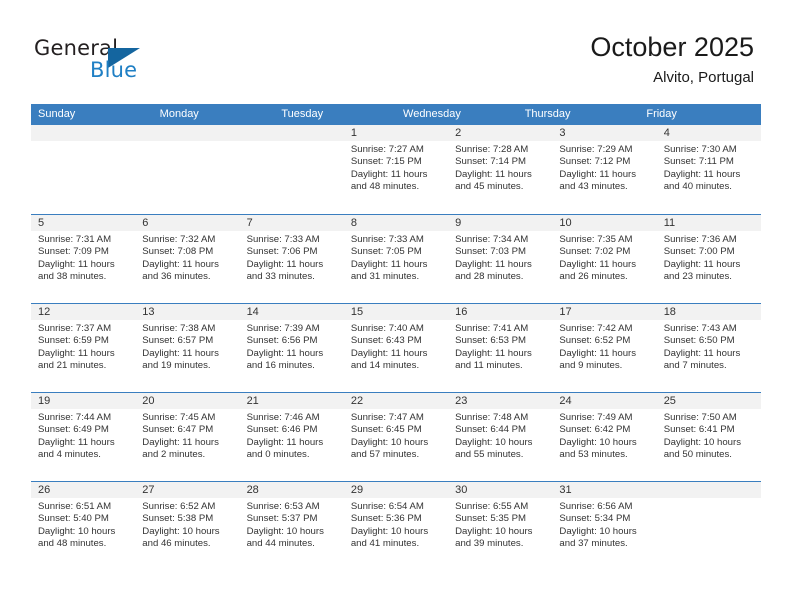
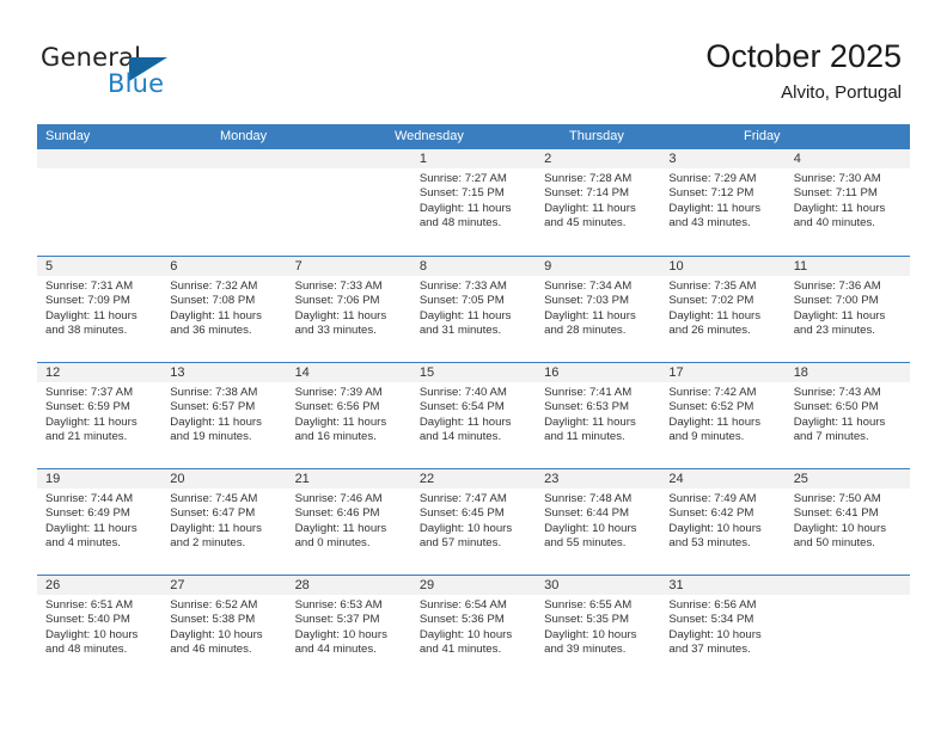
  General
  Blue
  October 2025
  Alvito, Portugal
  Sunday
  Monday
- Tuesday
  Wednesday
  Thursday
  Friday
  1
  Sunrise: 7:27 AM
  Sunset: 7:15 PM
  Daylight: 11 hours
  and 48 minutes.
  2
  Sunrise: 7:28 AM
  Sunset: 7:14 PM
  Daylight: 11 hours
  and 45 minutes.
  3
  Sunrise: 7:29 AM
  Sunset: 7:12 PM
  Daylight: 11 hours
  and 43 minutes.
  4
  Sunrise: 7:30 AM
  Sunset: 7:11 PM
  Daylight: 11 hours
  and 40 minutes.
  5
  Sunrise: 7:31 AM
  Sunset: 7:09 PM
  Daylight: 11 hours
  and 38 minutes.
  6
  Sunrise: 7:32 AM
  Sunset: 7:08 PM
  Daylight: 11 hours
  and 36 minutes.
  7
  Sunrise: 7:33 AM
  Sunset: 7:06 PM
  Daylight: 11 hours
  and 33 minutes.
  8
  Sunrise: 7:33 AM
  Sunset: 7:05 PM
  Daylight: 11 hours
  and 31 minutes.
  9
  Sunrise: 7:34 AM
  Sunset: 7:03 PM
  Daylight: 11 hours
  and 28 minutes.
  10
  Sunrise: 7:35 AM
  Sunset: 7:02 PM
  Daylight: 11 hours
  and 26 minutes.
  11
  Sunrise: 7:36 AM
  Sunset: 7:00 PM
  Daylight: 11 hours
  and 23 minutes.
  12
  Sunrise: 7:37 AM
  Sunset: 6:59 PM
  Daylight: 11 hours
  and 21 minutes.
  13
  Sunrise: 7:38 AM
  Sunset: 6:57 PM
  Daylight: 11 hours
  and 19 minutes.
  14
  Sunrise: 7:39 AM
  Sunset: 6:56 PM
  Daylight: 11 hours
  and 16 minutes.
  15
  Sunrise: 7:40 AM
- Sunset: 6:43 PM
+ Sunset: 6:54 PM
  Daylight: 11 hours
  and 14 minutes.
  16
  Sunrise: 7:41 AM
  Sunset: 6:53 PM
  Daylight: 11 hours
  and 11 minutes.
  17
  Sunrise: 7:42 AM
  Sunset: 6:52 PM
  Daylight: 11 hours
  and 9 minutes.
  18
  Sunrise: 7:43 AM
  Sunset: 6:50 PM
  Daylight: 11 hours
  and 7 minutes.
  19
  Sunrise: 7:44 AM
  Sunset: 6:49 PM
  Daylight: 11 hours
  and 4 minutes.
  20
  Sunrise: 7:45 AM
  Sunset: 6:47 PM
  Daylight: 11 hours
  and 2 minutes.
  21
  Sunrise: 7:46 AM
  Sunset: 6:46 PM
  Daylight: 11 hours
  and 0 minutes.
  22
  Sunrise: 7:47 AM
  Sunset: 6:45 PM
  Daylight: 10 hours
  and 57 minutes.
  23
  Sunrise: 7:48 AM
  Sunset: 6:44 PM
  Daylight: 10 hours
  and 55 minutes.
  24
  Sunrise: 7:49 AM
  Sunset: 6:42 PM
  Daylight: 10 hours
  and 53 minutes.
  25
  Sunrise: 7:50 AM
  Sunset: 6:41 PM
  Daylight: 10 hours
  and 50 minutes.
  26
  Sunrise: 6:51 AM
  Sunset: 5:40 PM
  Daylight: 10 hours
  and 48 minutes.
  27
  Sunrise: 6:52 AM
  Sunset: 5:38 PM
  Daylight: 10 hours
  and 46 minutes.
  28
  Sunrise: 6:53 AM
  Sunset: 5:37 PM
  Daylight: 10 hours
  and 44 minutes.
  29
  Sunrise: 6:54 AM
  Sunset: 5:36 PM
  Daylight: 10 hours
  and 41 minutes.
  30
  Sunrise: 6:55 AM
  Sunset: 5:35 PM
  Daylight: 10 hours
  and 39 minutes.
  31
  Sunrise: 6:56 AM
  Sunset: 5:34 PM
  Daylight: 10 hours
  and 37 minutes.
